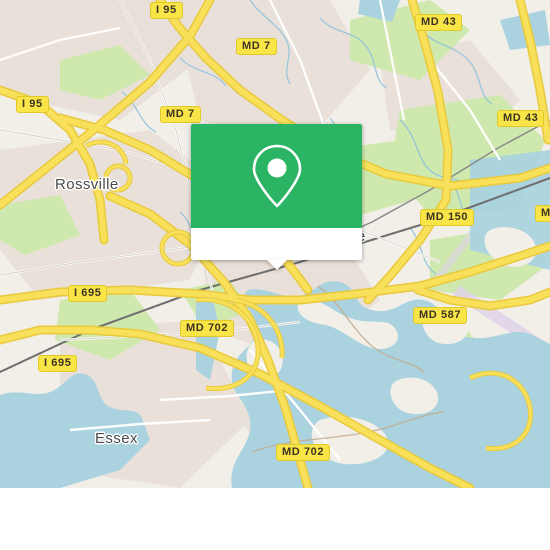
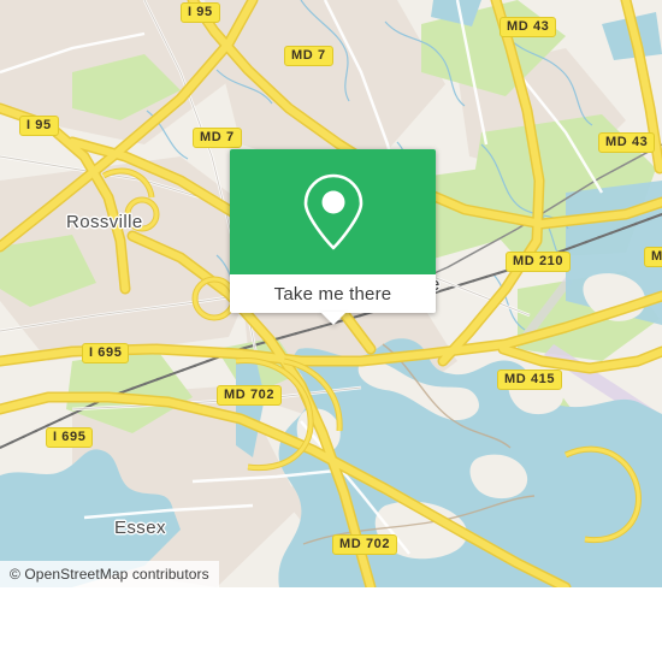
  Rossville
  Essex
  I 95
  MD 7
  MD 43
  I 95
  MD 7
  MD 43
- MD 150
+ MD 210
  M
  I 695
  MD 702
- MD 587
+ MD 415
  I 695
  MD 702
+ Take me there
+ © OpenStreetMap contributors
